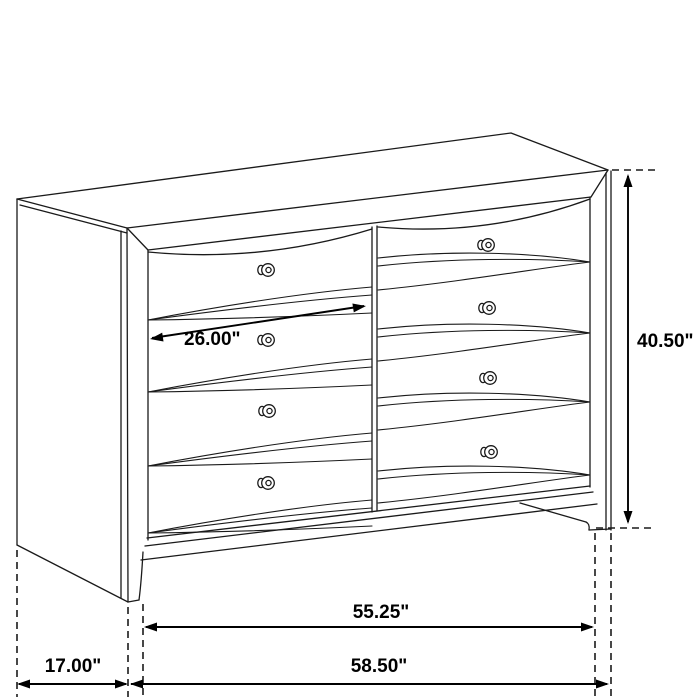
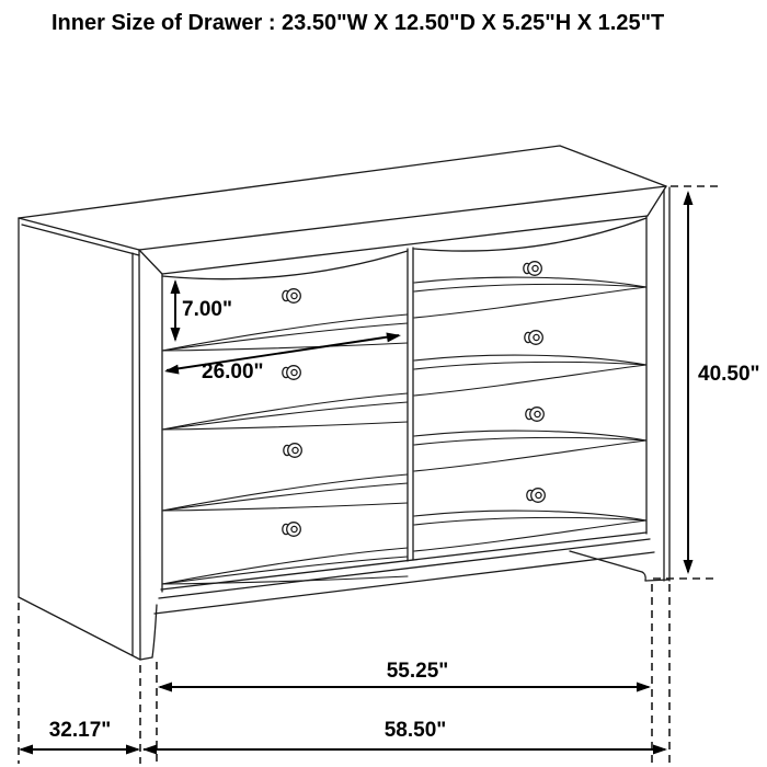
+ Inner Size of Drawer : 23.50"W X 12.50"D X 5.25"H X 1.25"T
+ 7.00"
  26.00"
  40.50"
  55.25"
- 17.00"
+ 32.17"
  58.50"
